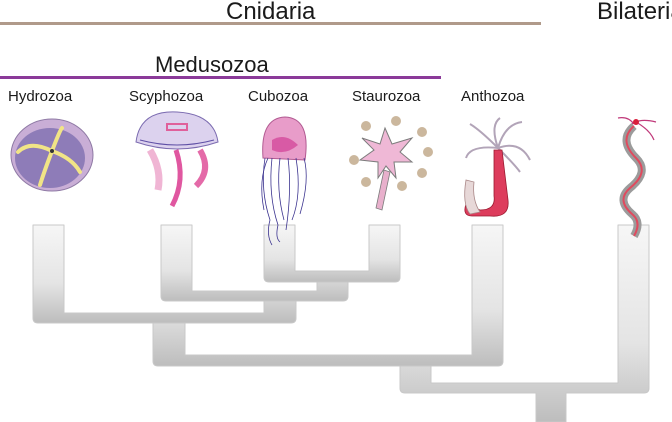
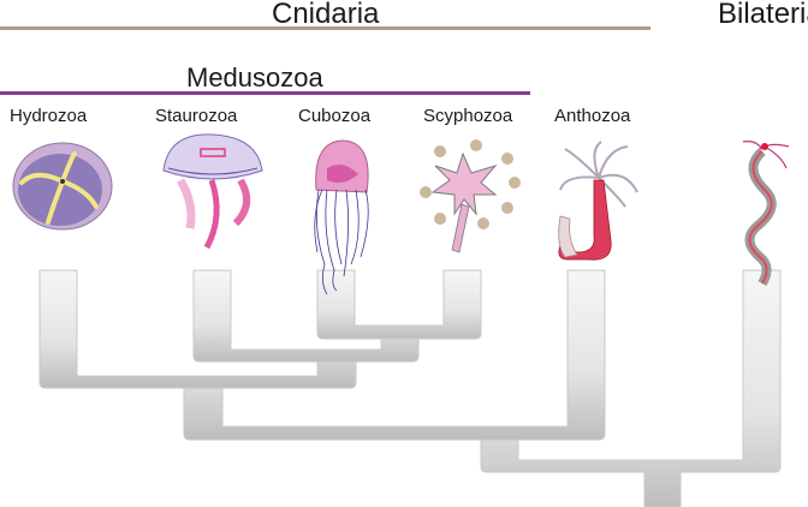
  Cnidaria
  Bilateri
  Medusozoa
  Hydrozoa
- Scyphozoa
+ Staurozoa
  Cubozoa
- Staurozoa
+ Scyphozoa
  Anthozoa
